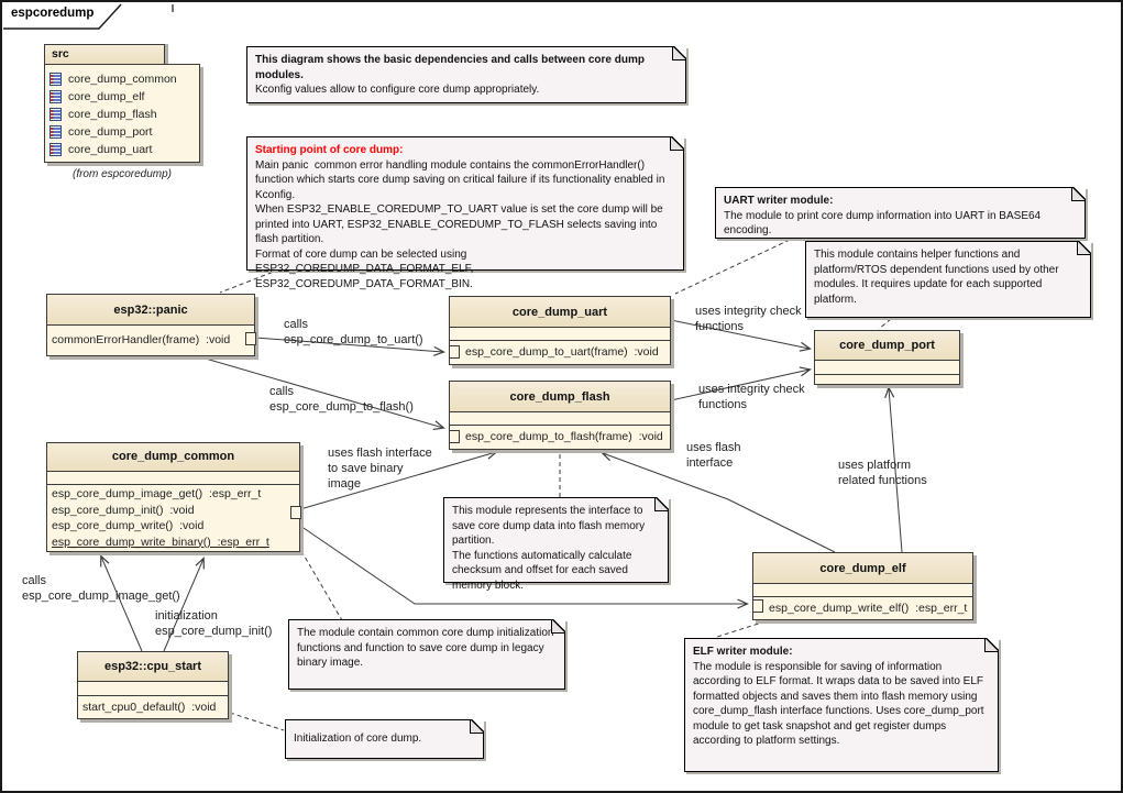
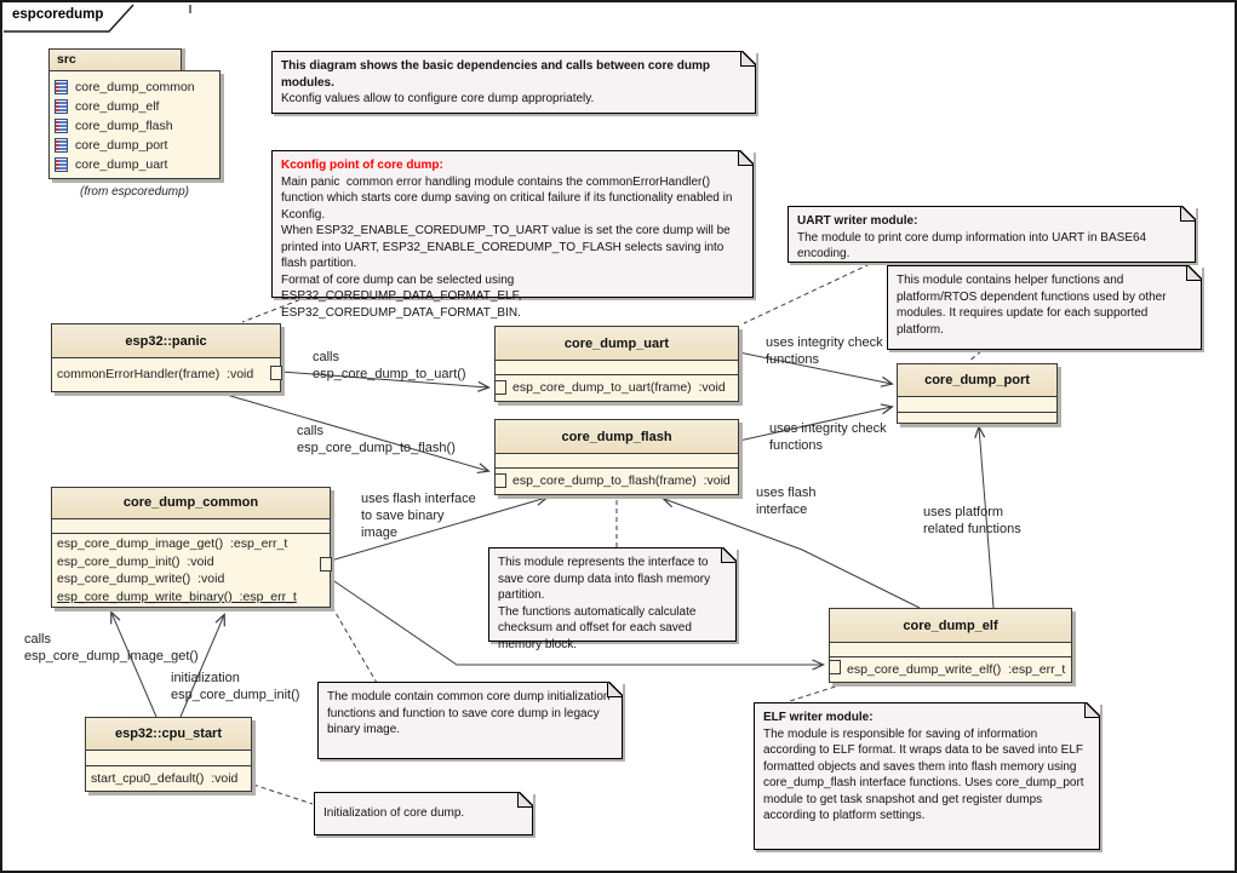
  espcoredump
  src
  core_dump_common
  core_dump_elf
  core_dump_flash
  core_dump_port
  core_dump_uart
  (from espcoredump)
  This diagram shows the basic dependencies and calls between core dump modules.
  Kconfig values allow to configure core dump appropriately.
- Starting point of core dump:
+ Kconfig point of core dump:
  Main panic common error handling module contains the commonErrorHandler() function which starts core dump saving on critical failure if its functionality enabled in Kconfig.
  When ESP32_ENABLE_COREDUMP_TO_UART value is set the core dump will be printed into UART, ESP32_ENABLE_COREDUMP_TO_FLASH selects saving into flash partition.
  Format of core dump can be selected using ESP32_COREDUMP_DATA_FORMAT_ELF, ESP32_COREDUMP_DATA_FORMAT_BIN.
  UART writer module:
  The module to print core dump information into UART in BASE64 encoding.
  This module contains helper functions and platform/RTOS dependent functions used by other modules. It requires update for each supported platform.
  This module represents the interface to save core dump data into flash memory partition.
  The functions automatically calculate checksum and offset for each saved memory block.
  The module contain common core dump initializatio functions and function to save core dump in legacy binary image.
  Initialization of core dump.
  ELF writer module:
  The module is responsible for saving of information according to ELF format. It wraps data to be saved into ELF formatted objects and saves them into flash memory using core_dump_flash interface functions. Uses core_dump_port module to get task snapshot and get register dumps according to platform settings.
  esp32::panic
  commonErrorHandler(frame) :void
  core_dump_uart
  esp_core_dump_to_uart(frame) :void
  core_dump_flash
  esp_core_dump_to_flash(frame) :void
  core_dump_port
  core_dump_common
  esp_core_dump_image_get() :esp_err_t
  esp_core_dump_init() :void
  esp_core_dump_write() :void
  esp_core_dump_write_binary() :esp_err_t
  core_dump_elf
  esp_core_dump_write_elf() :esp_err_t
  esp32::cpu_start
  start_cpu0_default() :void
  calls
  esp_core_dump_to_uart()
  calls
  esp_core_dump_to_flash()
  uses integrity check
  functions
  uses integrity check
  functions
  uses flash interface
  to save binary
  image
  uses flash
  interface
  uses platform
  related functions
  calls
  esp_core_dump_image_get()
  initialization
  esp_core_dump_init()
